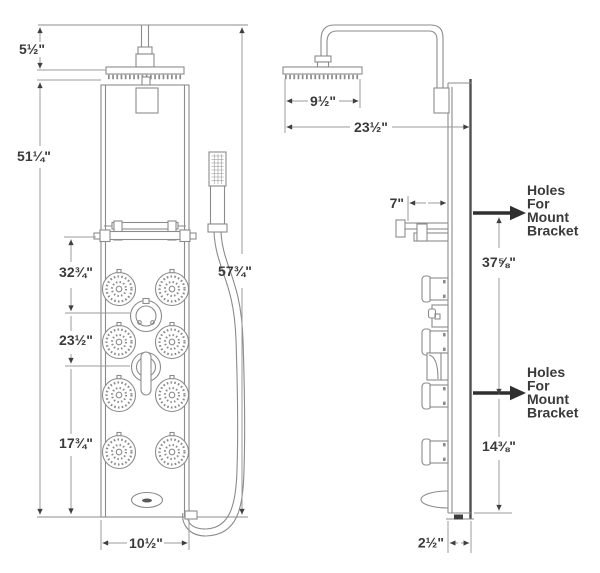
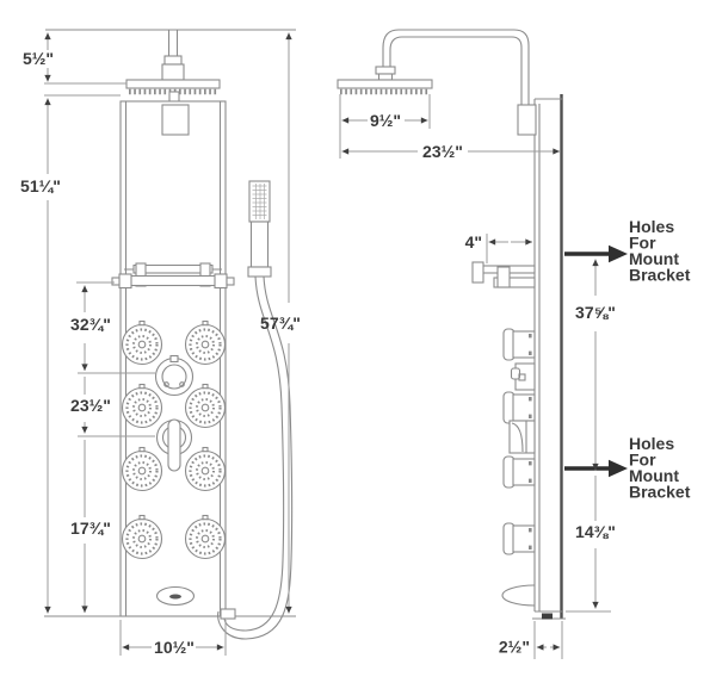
  5½"
  51¼"
  57¾"
  32¾"
  23½"
  17¾"
  10½"
  Holes
  For
  Mount
  Bracket
  Holes
  For
  Mount
  Bracket
  9½"
  23½"
- 7"
+ 4"
  37⅝"
  14⅜"
  2½"
